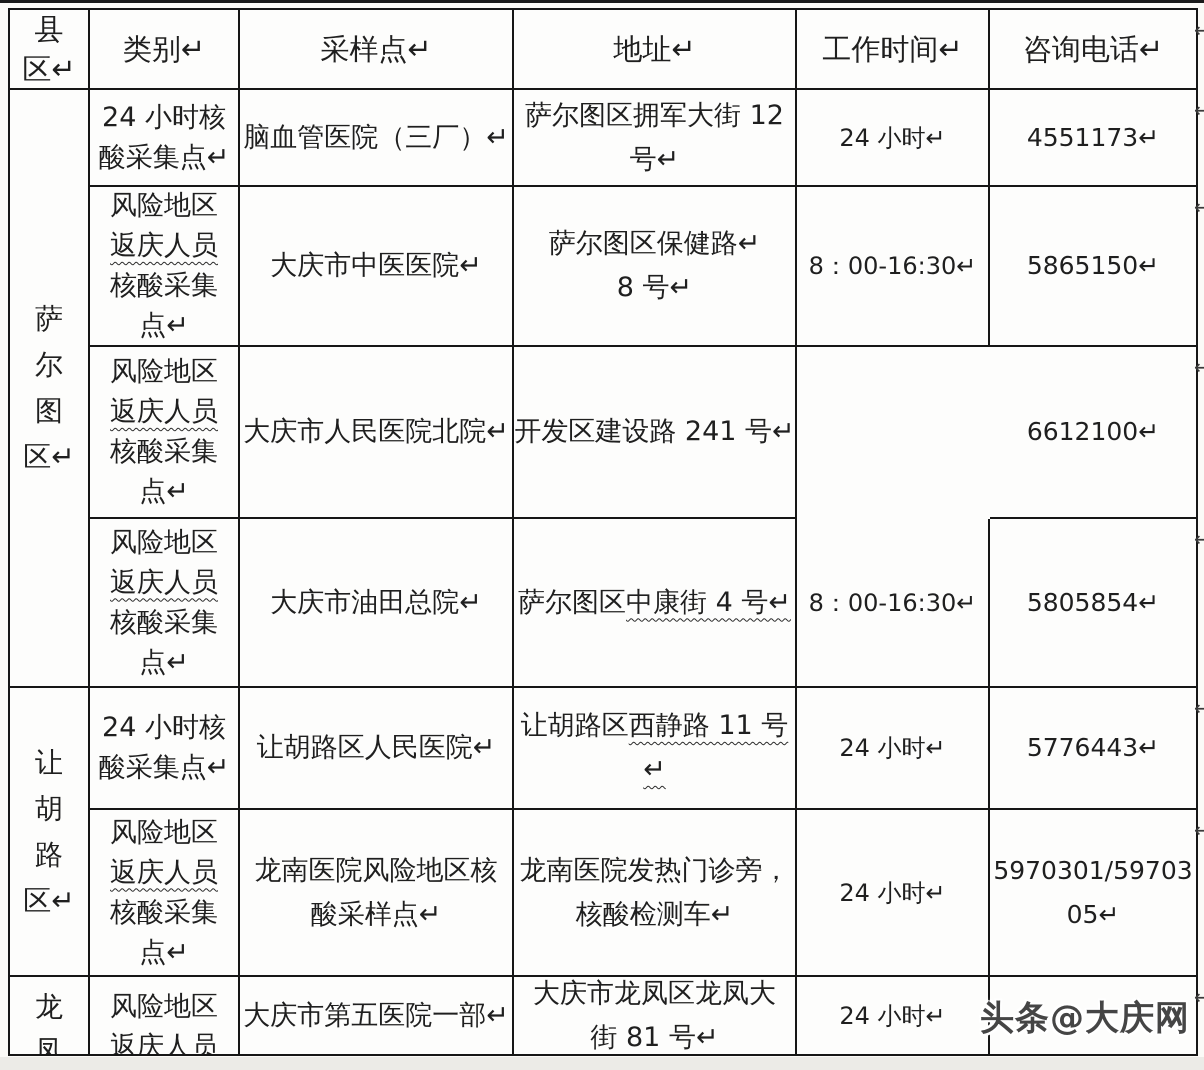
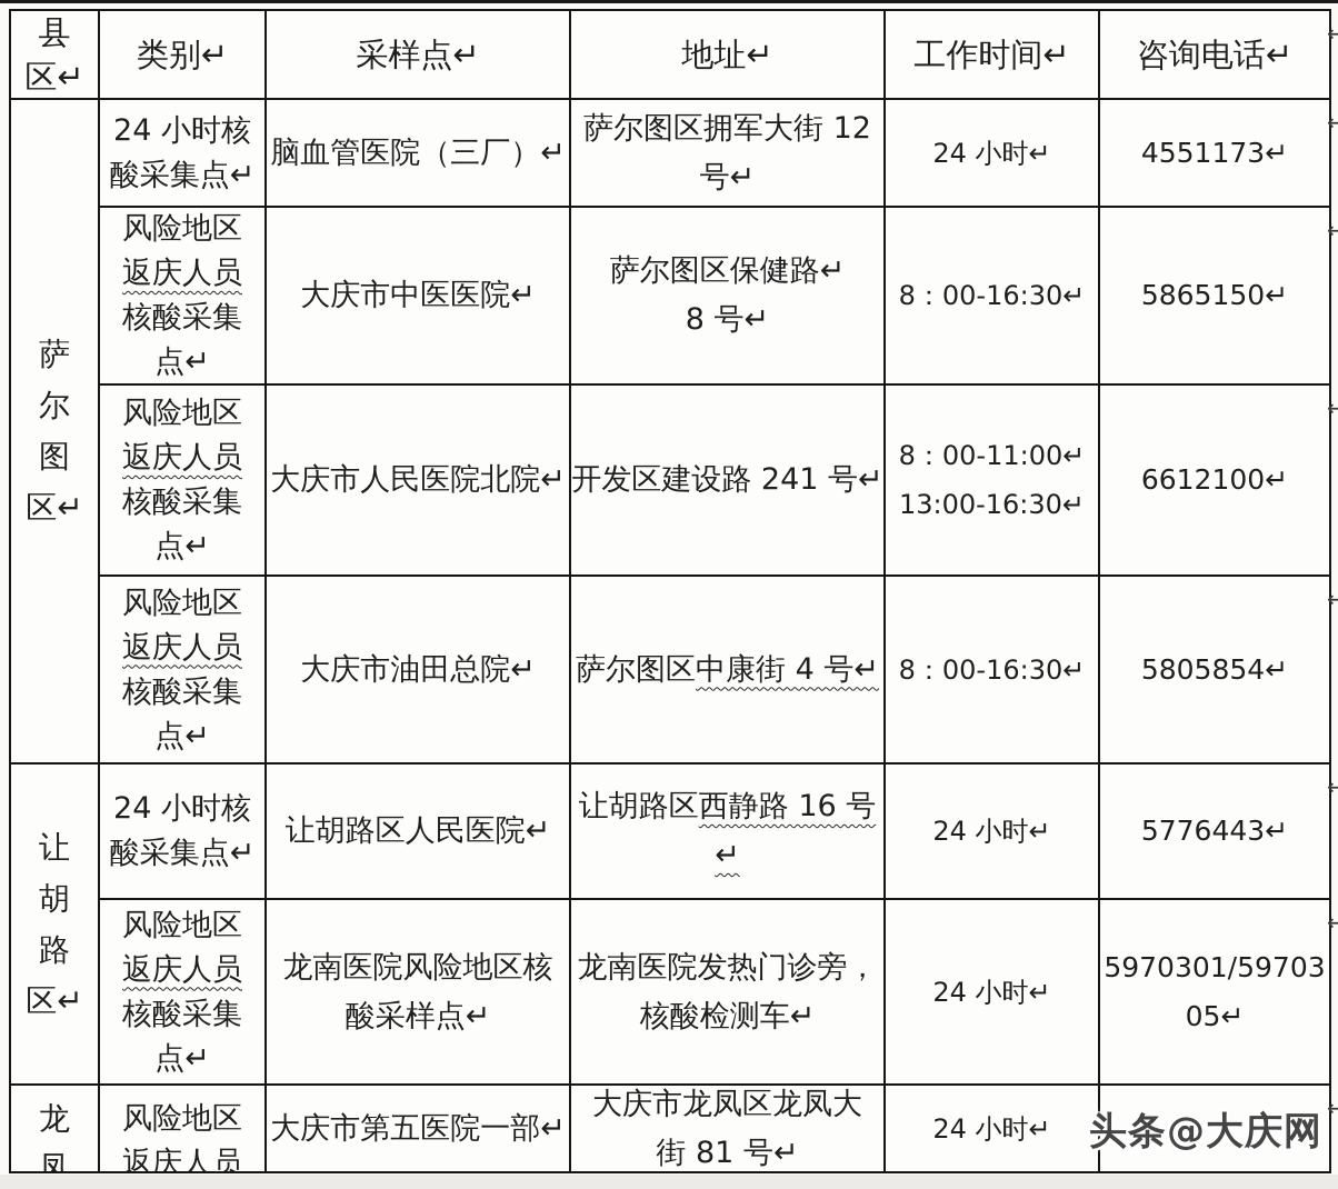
  县
  区↵
  类别↵
  采样点↵
  地址↵
  工作时间↵
  咨询电话↵
  萨
  尔
  图
  区↵
  让
  胡
  路
  区↵
  龙
  凤
  24 小时核
  酸采集点↵
  脑血管医院（三厂）↵
  萨尔图区拥军大街 12
  号↵
  24 小时↵
  4551173↵
  风险地区
  返庆人员
  核酸采集
  点↵
  大庆市中医医院↵
  萨尔图区保健路↵
  8 号↵
  8：00-16:30↵
  5865150↵
  风险地区
  返庆人员
  核酸采集
  点↵
  大庆市人民医院北院↵
  开发区建设路 241 号↵
+ 8：00-11:00↵
+ 13:00-16:30↵
  6612100↵
  风险地区
  返庆人员
  核酸采集
  点↵
  大庆市油田总院↵
  萨尔图区中康街 4 号↵
  8：00-16:30↵
  5805854↵
  24 小时核
  酸采集点↵
  让胡路区人民医院↵
- 让胡路区西静路 11 号↵
+ 让胡路区西静路 16 号↵
  24 小时↵
  5776443↵
  风险地区
  返庆人员
  核酸采集
  点↵
  龙南医院风险地区核
  酸采样点↵
  龙南医院发热门诊旁，
  核酸检测车↵
  24 小时↵
  5970301/59703
  05↵
  风险地区
  返庆人员
  大庆市第五医院一部↵
  大庆市龙凤区龙凤大
  街 81 号↵
  24 小时↵
  ↵
  ↵
  ↵
  ↵
  ↵
  ↵
  ↵
  ↵
  头条@大庆网
